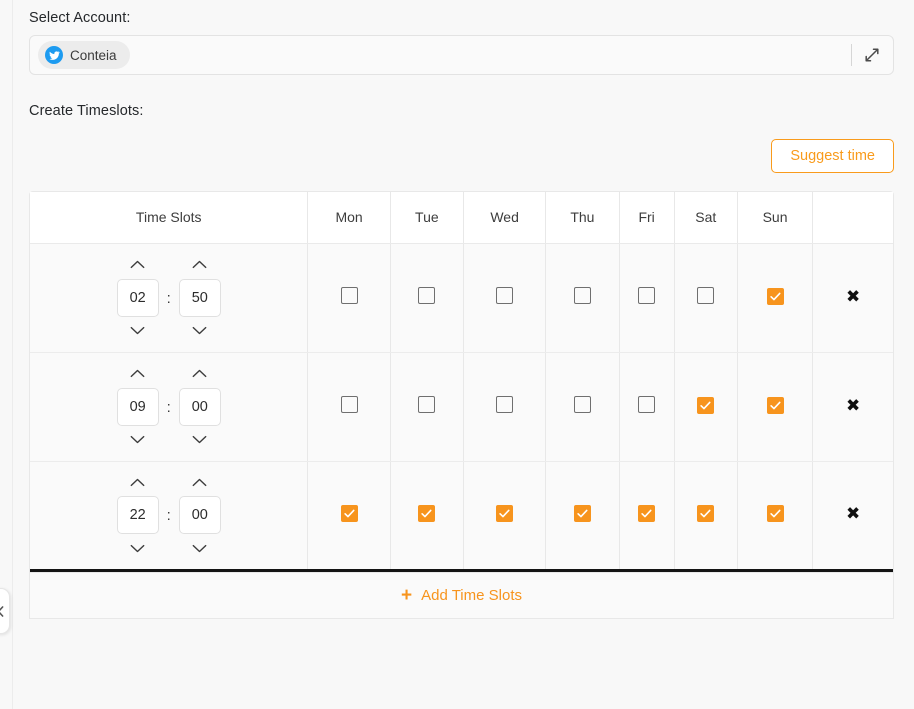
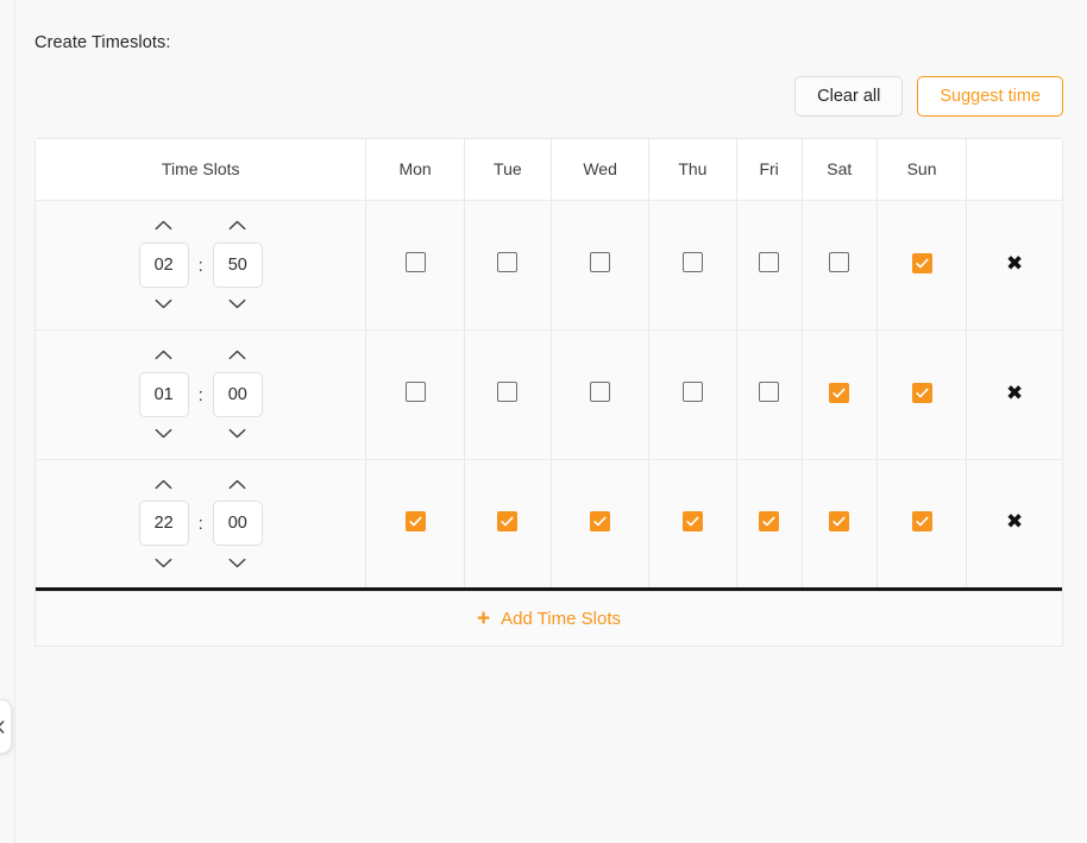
- Select Account:
- Conteia
  Create Timeslots:
+ Clear all
  Suggest time
  Time Slots	Mon	Tue	Wed	Thu	Fri	Sat	Sun
  02 : 50								✖
- 09 : 00								✖
+ 01 : 00								✖
  22 : 00								✖
  +
  Add Time Slots
